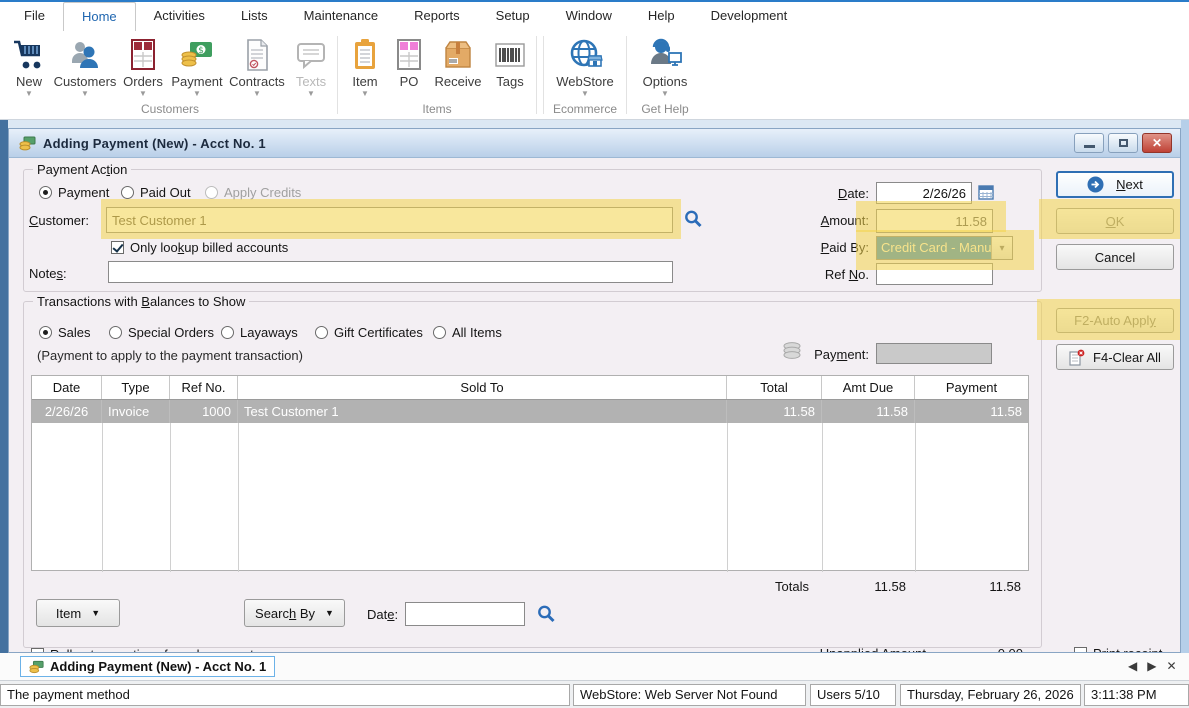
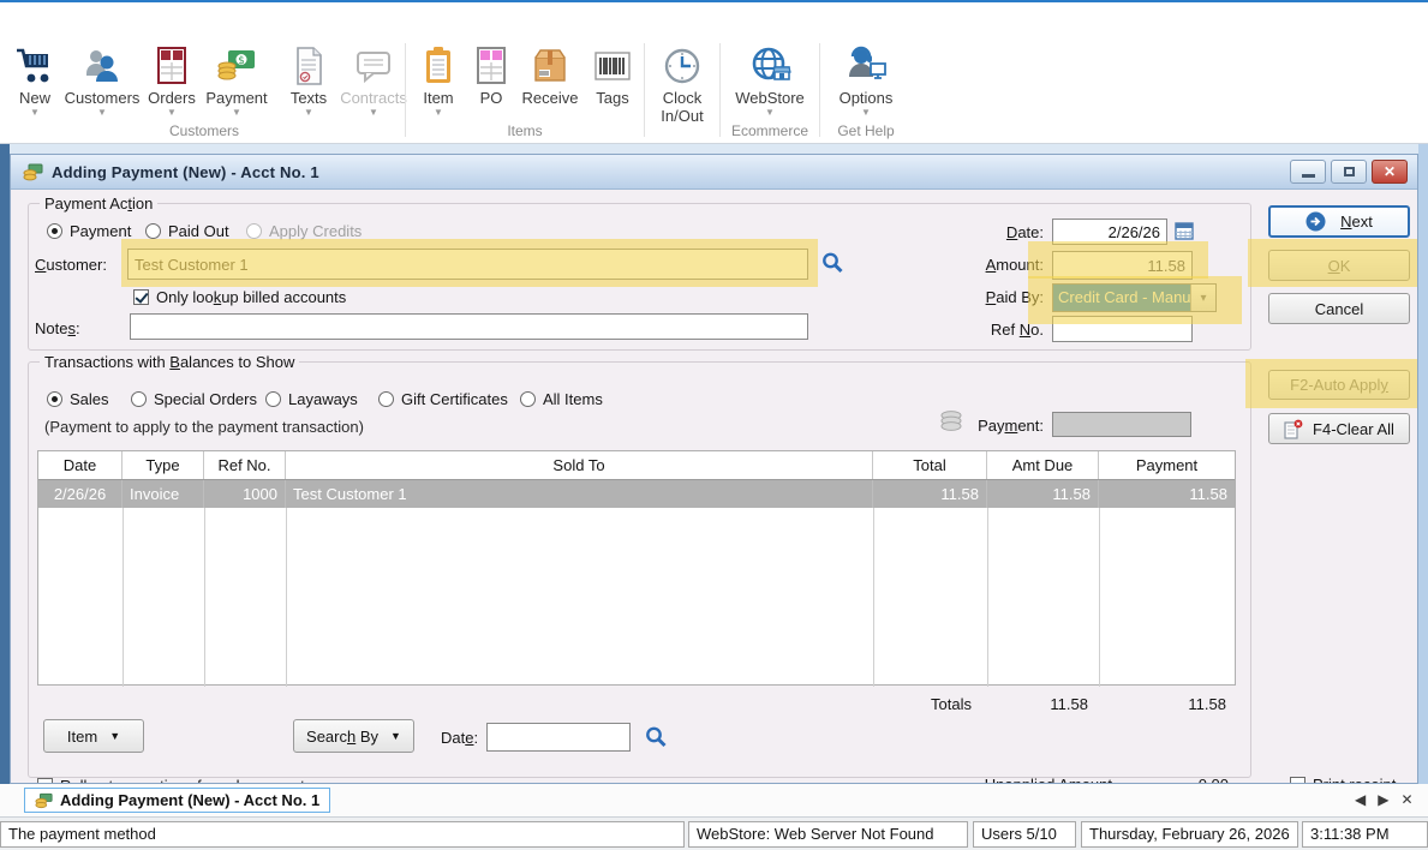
- File
- Home
- Activities
- Lists
- Maintenance
- Reports
- Setup
- Window
- Help
- Development
  New
  ▼
  Customers
  ▼
  Orders
  ▼
  $
  Payment
  ▼
- Contracts
+ Texts
  ▼
- Texts
+ Contracts
  ▼
  Customers
  Item
  ▼
  PO
  Receive
  Tags
  Items
+ Clock
+ In/Out
  WebStore
  ▼
  Ecommerce
  Options
  ▼
  Get Help
  Adding Payment (New) - Acct No. 1
  ✕
  Payment Action
  Payment
  Paid Out
  Apply Credits
  Customer:
  Test Customer 1
  Only lookup billed accounts
  Notes:
  Date:
  2/26/26
  Amount:
  11.58
  Paid By:
  Credit Card - Manu
  ▾
  Ref No.
  Next
  OK
  Cancel
  F2-Auto Apply
  F4-Clear All
  Transactions with Balances to Show
  Sales
  Special Orders
  Layaways
  Gift Certificates
  All Items
  (Payment to apply to the payment transaction)
  Payment:
  Date
  Type
  Ref No.
  Sold To
  Total
  Amt Due
  Payment
  2/26/26
  Invoice
  1000
  Test Customer 1
  11.58
  11.58
  11.58
  Totals
  11.58
  11.58
  Item
  ▼
  Search By
  ▼
  Date:
  Adding Payment (New) - Acct No. 1
  ◀
  ▶
  ✕
  The payment method
  WebStore: Web Server Not Found
  Users 5/10
  Thursday, February 26, 2026
  3:11:38 PM
